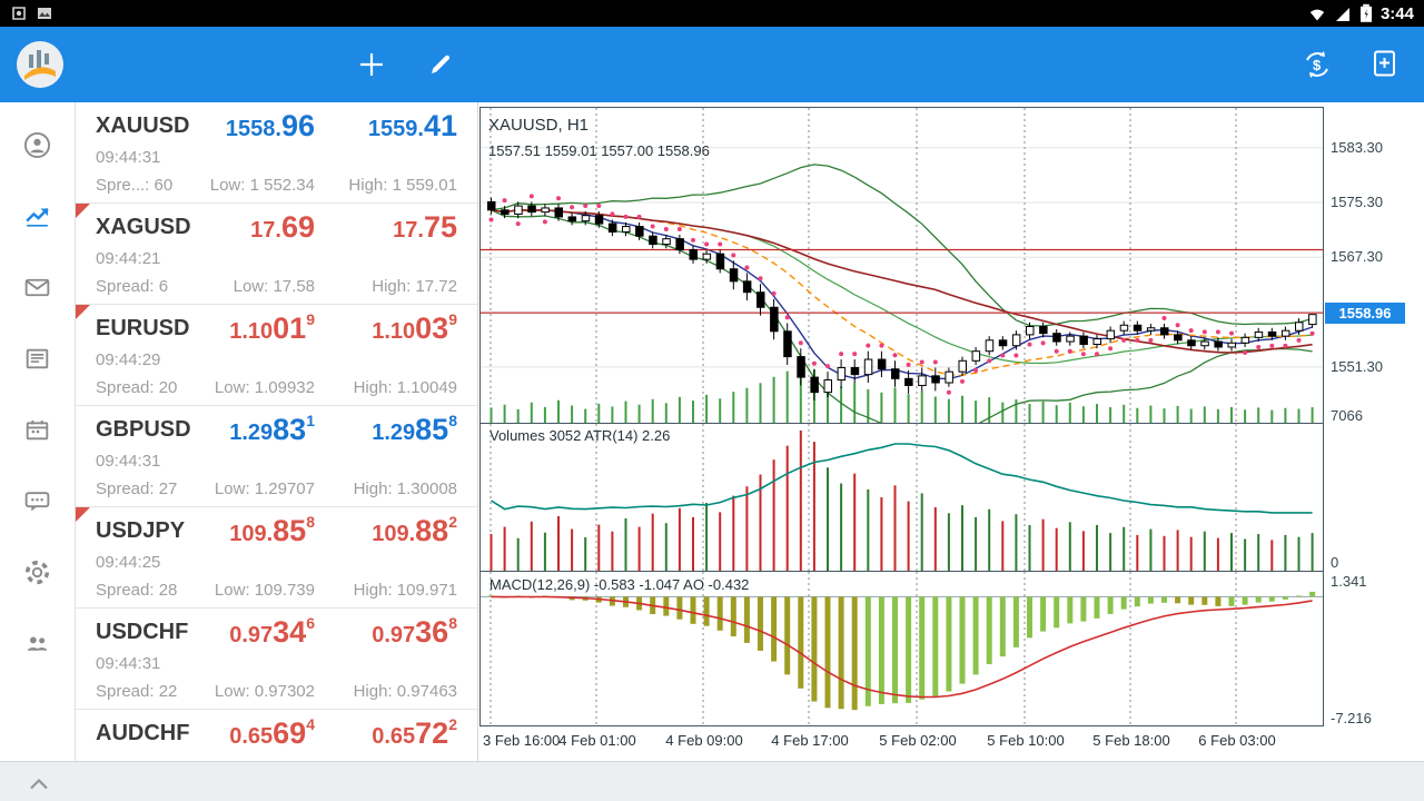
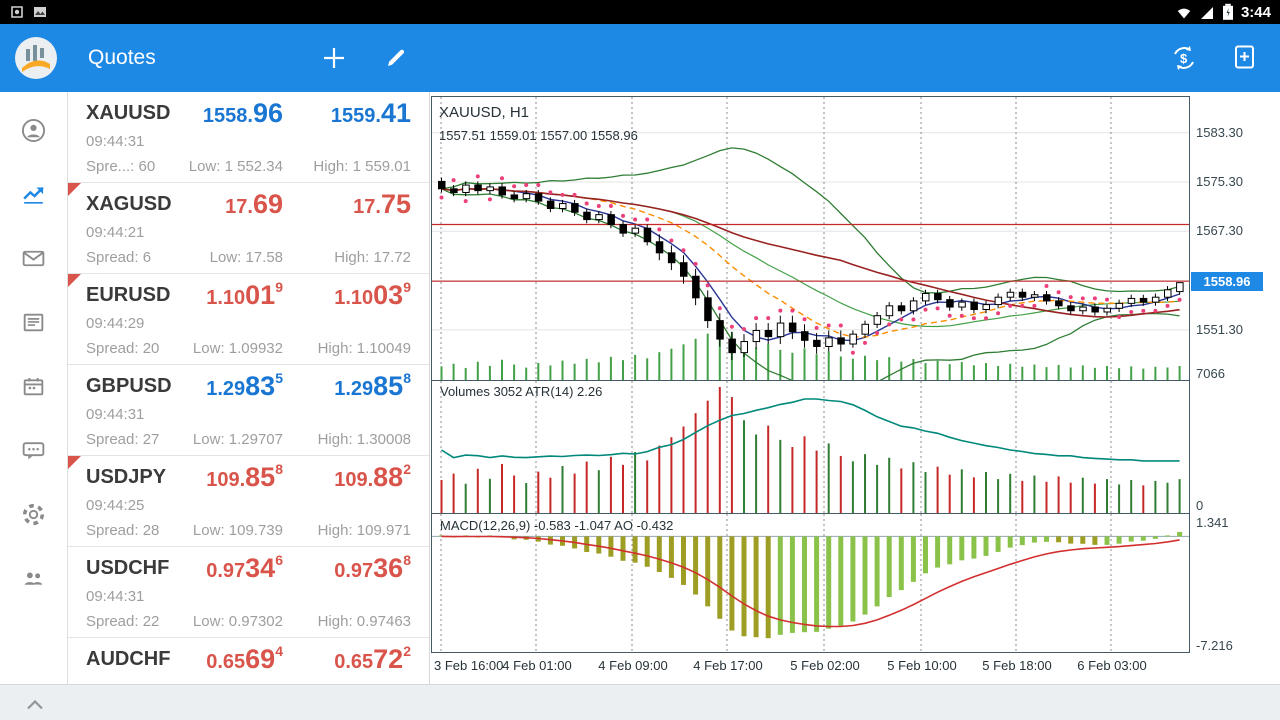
  3:44
+ Quotes
  $
  XAUUSD
  09:44:31
  Spre...: 60
  Low: 1 552.34
  High: 1 559.01
  1558.96
  1559.41
  XAGUSD
  09:44:21
  Spread: 6
  Low: 17.58
  High: 17.72
  17.69
  17.75
  EURUSD
  09:44:29
  Spread: 20
  Low: 1.09932
  High: 1.10049
  1.10019
  1.10039
  GBPUSD
  09:44:31
  Spread: 27
  Low: 1.29707
  High: 1.30008
- 1.29831
+ 1.29835
  1.29858
  USDJPY
  09:44:25
  Spread: 28
  Low: 109.739
  High: 109.971
  109.858
  109.882
  USDCHF
  09:44:31
  Spread: 22
  Low: 0.97302
  High: 0.97463
  0.97346
  0.97368
  AUDCHF
  0.65694
  0.65722
  XAUUSD, H1
  1557.51 1559.01 1557.00 1558.96
  Volumes 3052 ATR(14) 2.26
  MACD(12,26,9) -0.583 -1.047 AO -0.432
  1583.30
  1575.30
  1567.30
  1551.30
  7066
  0
  1.341
  -7.216
  1558.96
  3 Feb 16:00
  4 Feb 01:00
  4 Feb 09:00
  4 Feb 17:00
  5 Feb 02:00
  5 Feb 10:00
  5 Feb 18:00
  6 Feb 03:00
